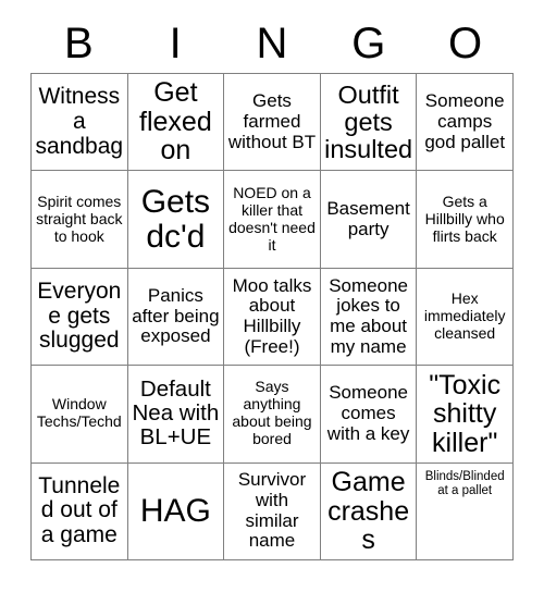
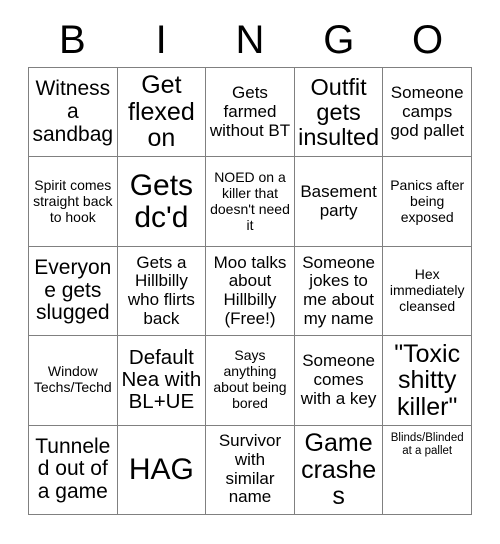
  B
  I
  N
  G
  O
  Witness a sandbag
  Get flexed on
  Gets farmed without BT
  Outfit gets insulted
  Someone camps god pallet
  Spirit comes straight back to hook
  Gets dc'd
  NOED on a killer that doesn't need it
  Basement party
- Gets a Hillbilly who flirts back
+ Panics after being exposed
  Everyone gets slugged
- Panics after being exposed
+ Gets a Hillbilly who flirts back
  Moo talks about Hillbilly (Free!)
  Someone jokes to me about my name
  Hex immediately cleansed
  Window Techs/Techd
  Default Nea with BL+UE
  Says anything about being bored
  Someone comes with a key
  "Toxic shitty killer"
  Tunneled out of a game
  HAG
  Survivor with similar name
  Game crashes
  Blinds/Blinded at a pallet
